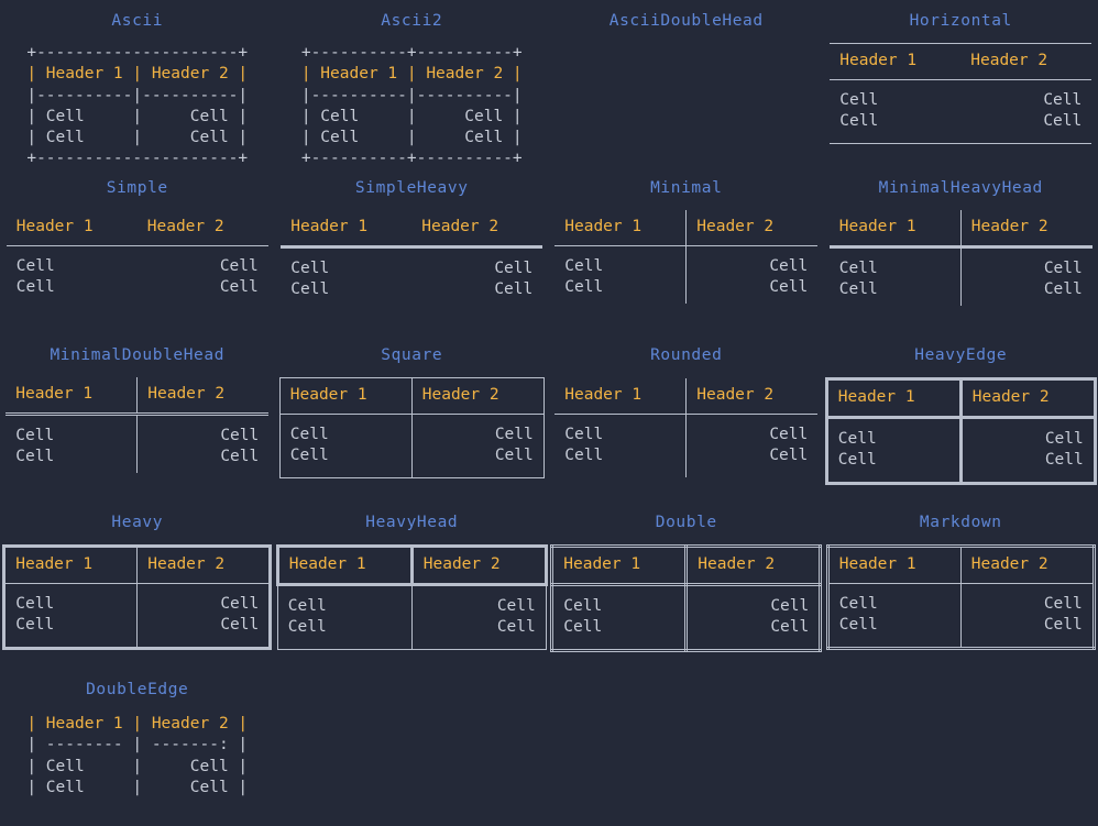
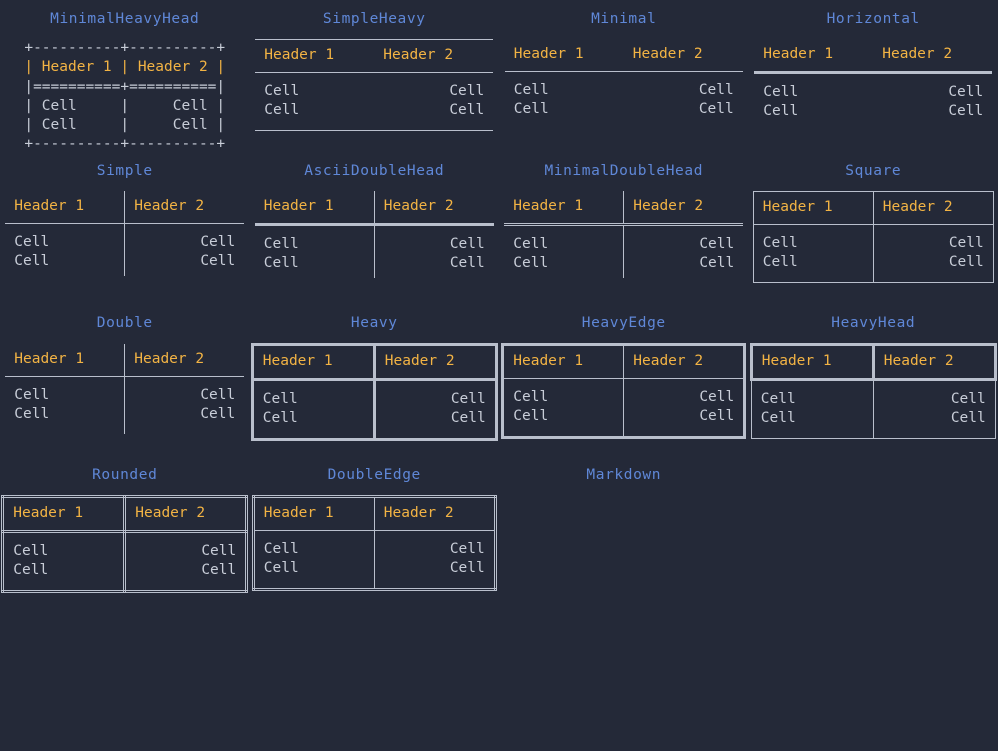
- Ascii
- +---------------------+ | Header 1 | Header 2 | |----------|----------| | Cell | Cell | | Cell | Cell | +---------------------+
- Ascii2
- +----------+----------+ | Header 1 | Header 2 | |----------|----------| | Cell | Cell | | Cell | Cell | +----------+----------+
- AsciiDoubleHead
+ MinimalHeavyHead
+ +----------+----------+ | Header 1 | Header 2 | |==========+==========| | Cell | Cell | | Cell | Cell | +----------+----------+
- Horizontal
+ SimpleHeavy
  Header 1	Header 2
  Cell	Cell
  Cell	Cell
- Simple
+ Minimal
  Header 1	Header 2
  Cell	Cell
  Cell	Cell
- SimpleHeavy
+ Horizontal
  Header 1	Header 2
  Cell	Cell
  Cell	Cell
- Minimal
+ Simple
  Header 1	Header 2
  Cell	Cell
  Cell	Cell
- MinimalHeavyHead
+ AsciiDoubleHead
  Header 1	Header 2
  Cell	Cell
  Cell	Cell
  MinimalDoubleHead
  Header 1	Header 2
  Cell	Cell
  Cell	Cell
  Square
  Header 1	Header 2
  CellCell	CellCell
- Rounded
+ Double
  Header 1	Header 2
  CellCell	CellCell
- HeavyEdge
+ Heavy
  Header 1	Header 2
  CellCell	CellCell
- Heavy
+ HeavyEdge
  Header 1	Header 2
  CellCell	CellCell
  HeavyHead
  Header 1	Header 2
  CellCell	CellCell
- Double
+ Rounded
  Header 1	Header 2
  CellCell	CellCell
- Markdown
+ DoubleEdge
  Header 1	Header 2
  CellCell	CellCell
- DoubleEdge
+ Markdown
- | Header 1 | Header 2 | | -------- | -------: | | Cell | Cell | | Cell | Cell |
